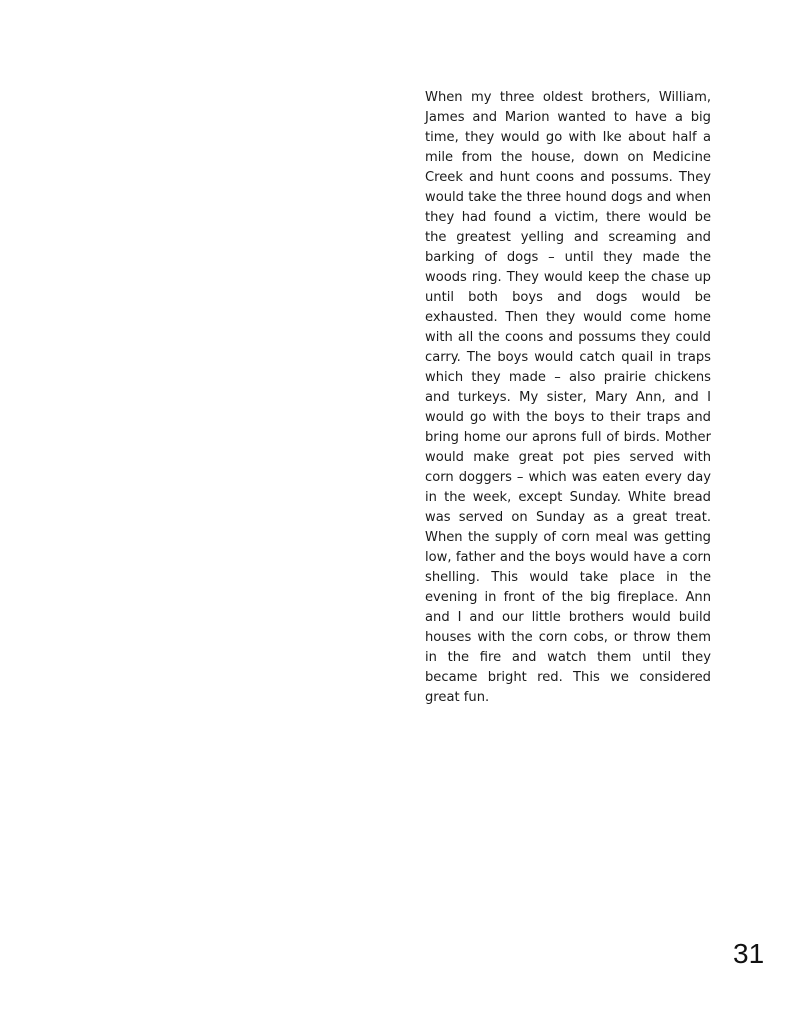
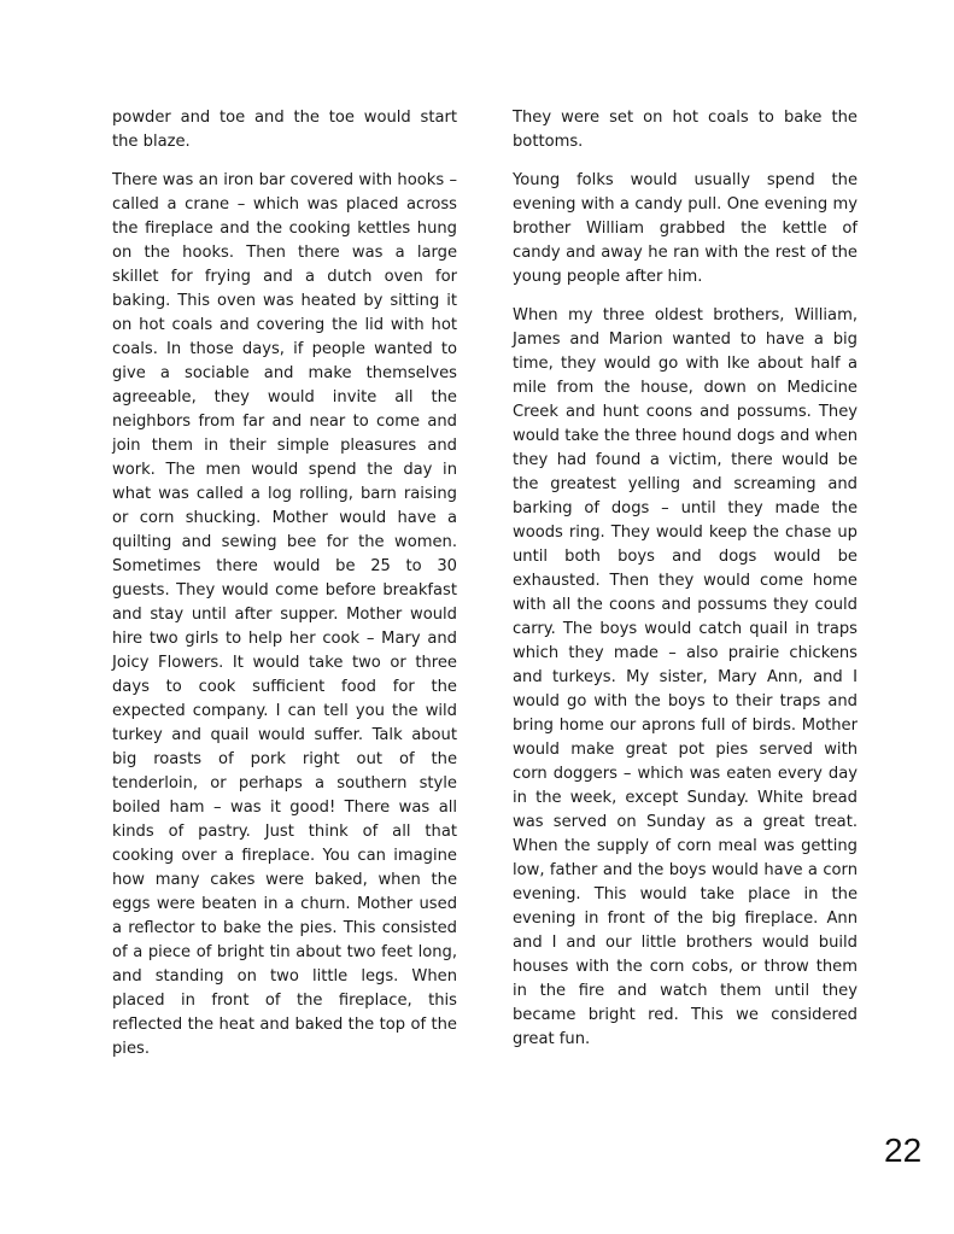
+ powder and toe and the toe would start the blaze.
+ There was an iron bar covered with hooks – called a crane – which was placed across the fireplace and the cooking kettles hung on the hooks. Then there was a large skillet for frying and a dutch oven for baking. This oven was heated by sitting it on hot coals and covering the lid with hot coals. In those days, if people wanted to give a sociable and make themselves agreeable, they would invite all the neighbors from far and near to come and join them in their simple pleasures and work. The men would spend the day in what was called a log rolling, barn raising or corn shucking. Mother would have a quilting and sewing bee for the women. Sometimes there would be 25 to 30 guests. They would come before breakfast and stay until after supper. Mother would hire two girls to help her cook – Mary and Joicy Flowers. It would take two or three days to cook sufficient food for the expected company. I can tell you the wild turkey and quail would suffer. Talk about big roasts of pork right out of the tenderloin, or perhaps a southern style boiled ham – was it good! There was all kinds of pastry. Just think of all that cooking over a fireplace. You can imagine how many cakes were baked, when the eggs were beaten in a churn. Mother used a reflector to bake the pies. This consisted of a piece of bright tin about two feet long, and standing on two little legs. When placed in front of the fireplace, this reflected the heat and baked the top of the pies.
+ They were set on hot coals to bake the bottoms.
+ Young folks would usually spend the evening with a candy pull. One evening my brother William grabbed the kettle of candy and away he ran with the rest of the young people after him.
- When my three oldest brothers, William, James and Marion wanted to have a big time, they would go with Ike about half a mile from the house, down on Medicine Creek and hunt coons and possums. They would take the three hound dogs and when they had found a victim, there would be the greatest yelling and screaming and barking of dogs – until they made the woods ring. They would keep the chase up until both boys and dogs would be exhausted. Then they would come home with all the coons and possums they could carry. The boys would catch quail in traps which they made – also prairie chickens and turkeys. My sister, Mary Ann, and I would go with the boys to their traps and bring home our aprons full of birds. Mother would make great pot pies served with corn doggers – which was eaten every day in the week, except Sunday. White bread was served on Sunday as a great treat. When the supply of corn meal was getting low, father and the boys would have a corn shelling. This would take place in the evening in front of the big fireplace. Ann and I and our little brothers would build houses with the corn cobs, or throw them in the fire and watch them until they became bright red. This we considered great fun.
+ When my three oldest brothers, William, James and Marion wanted to have a big time, they would go with Ike about half a mile from the house, down on Medicine Creek and hunt coons and possums. They would take the three hound dogs and when they had found a victim, there would be the greatest yelling and screaming and barking of dogs – until they made the woods ring. They would keep the chase up until both boys and dogs would be exhausted. Then they would come home with all the coons and possums they could carry. The boys would catch quail in traps which they made – also prairie chickens and turkeys. My sister, Mary Ann, and I would go with the boys to their traps and bring home our aprons full of birds. Mother would make great pot pies served with corn doggers – which was eaten every day in the week, except Sunday. White bread was served on Sunday as a great treat. When the supply of corn meal was getting low, father and the boys would have a corn evening. This would take place in the evening in front of the big fireplace. Ann and I and our little brothers would build houses with the corn cobs, or throw them in the fire and watch them until they became bright red. This we considered great fun.
- 31
+ 22
